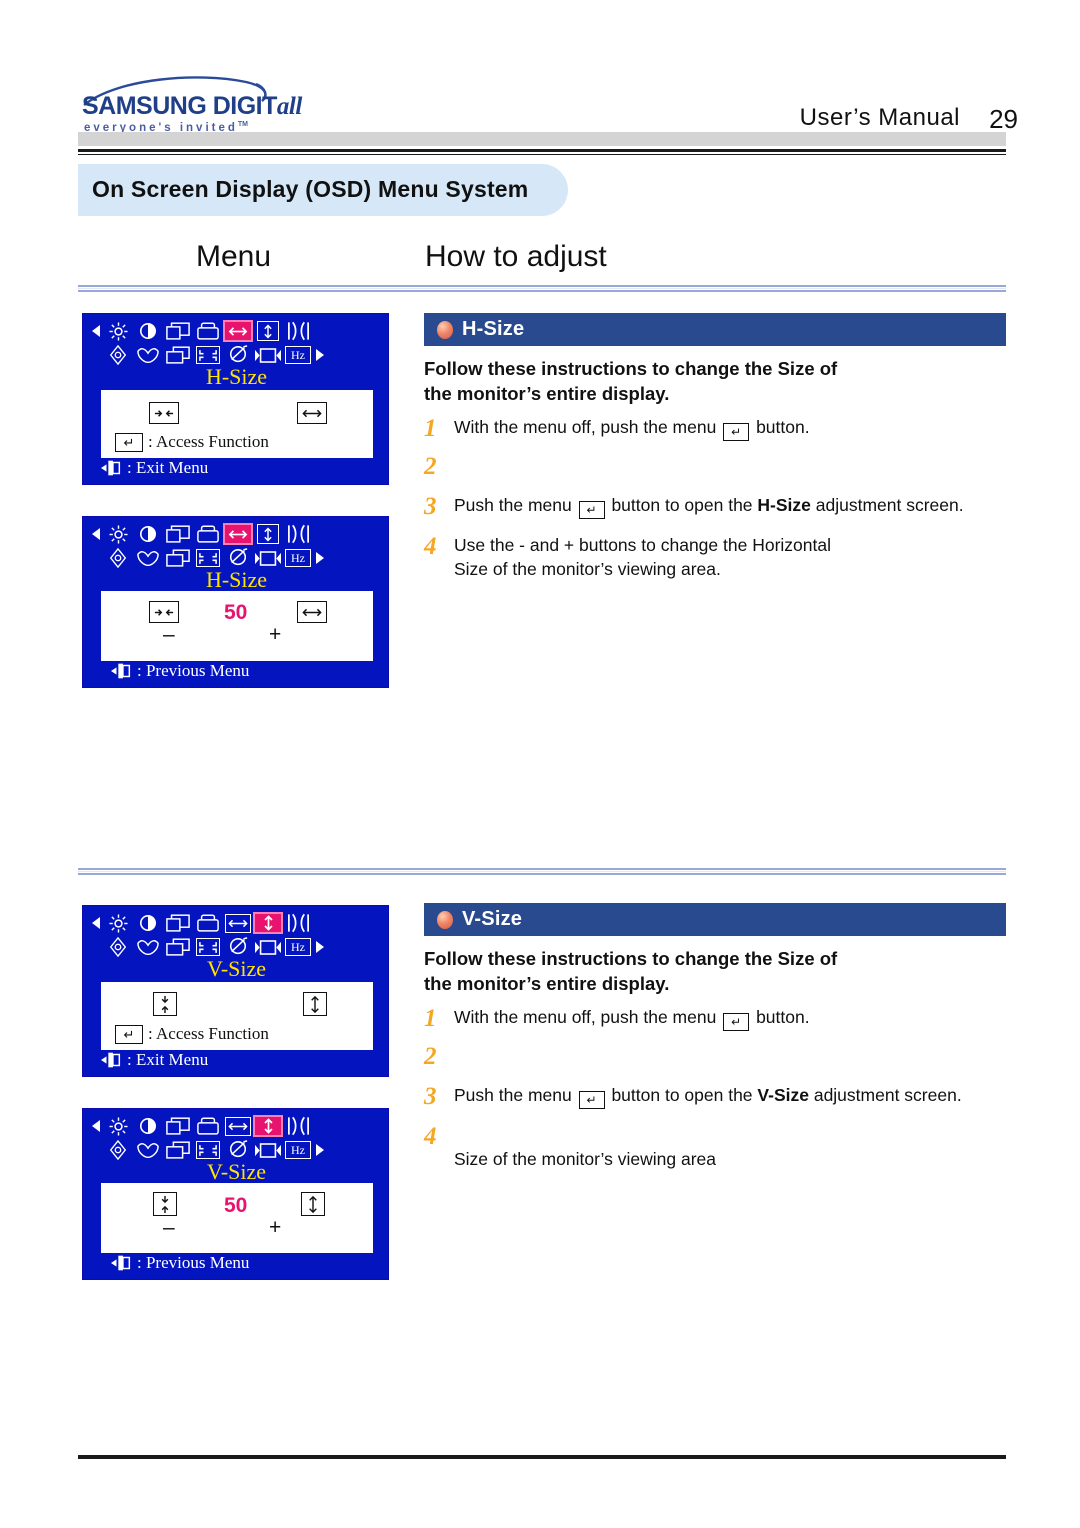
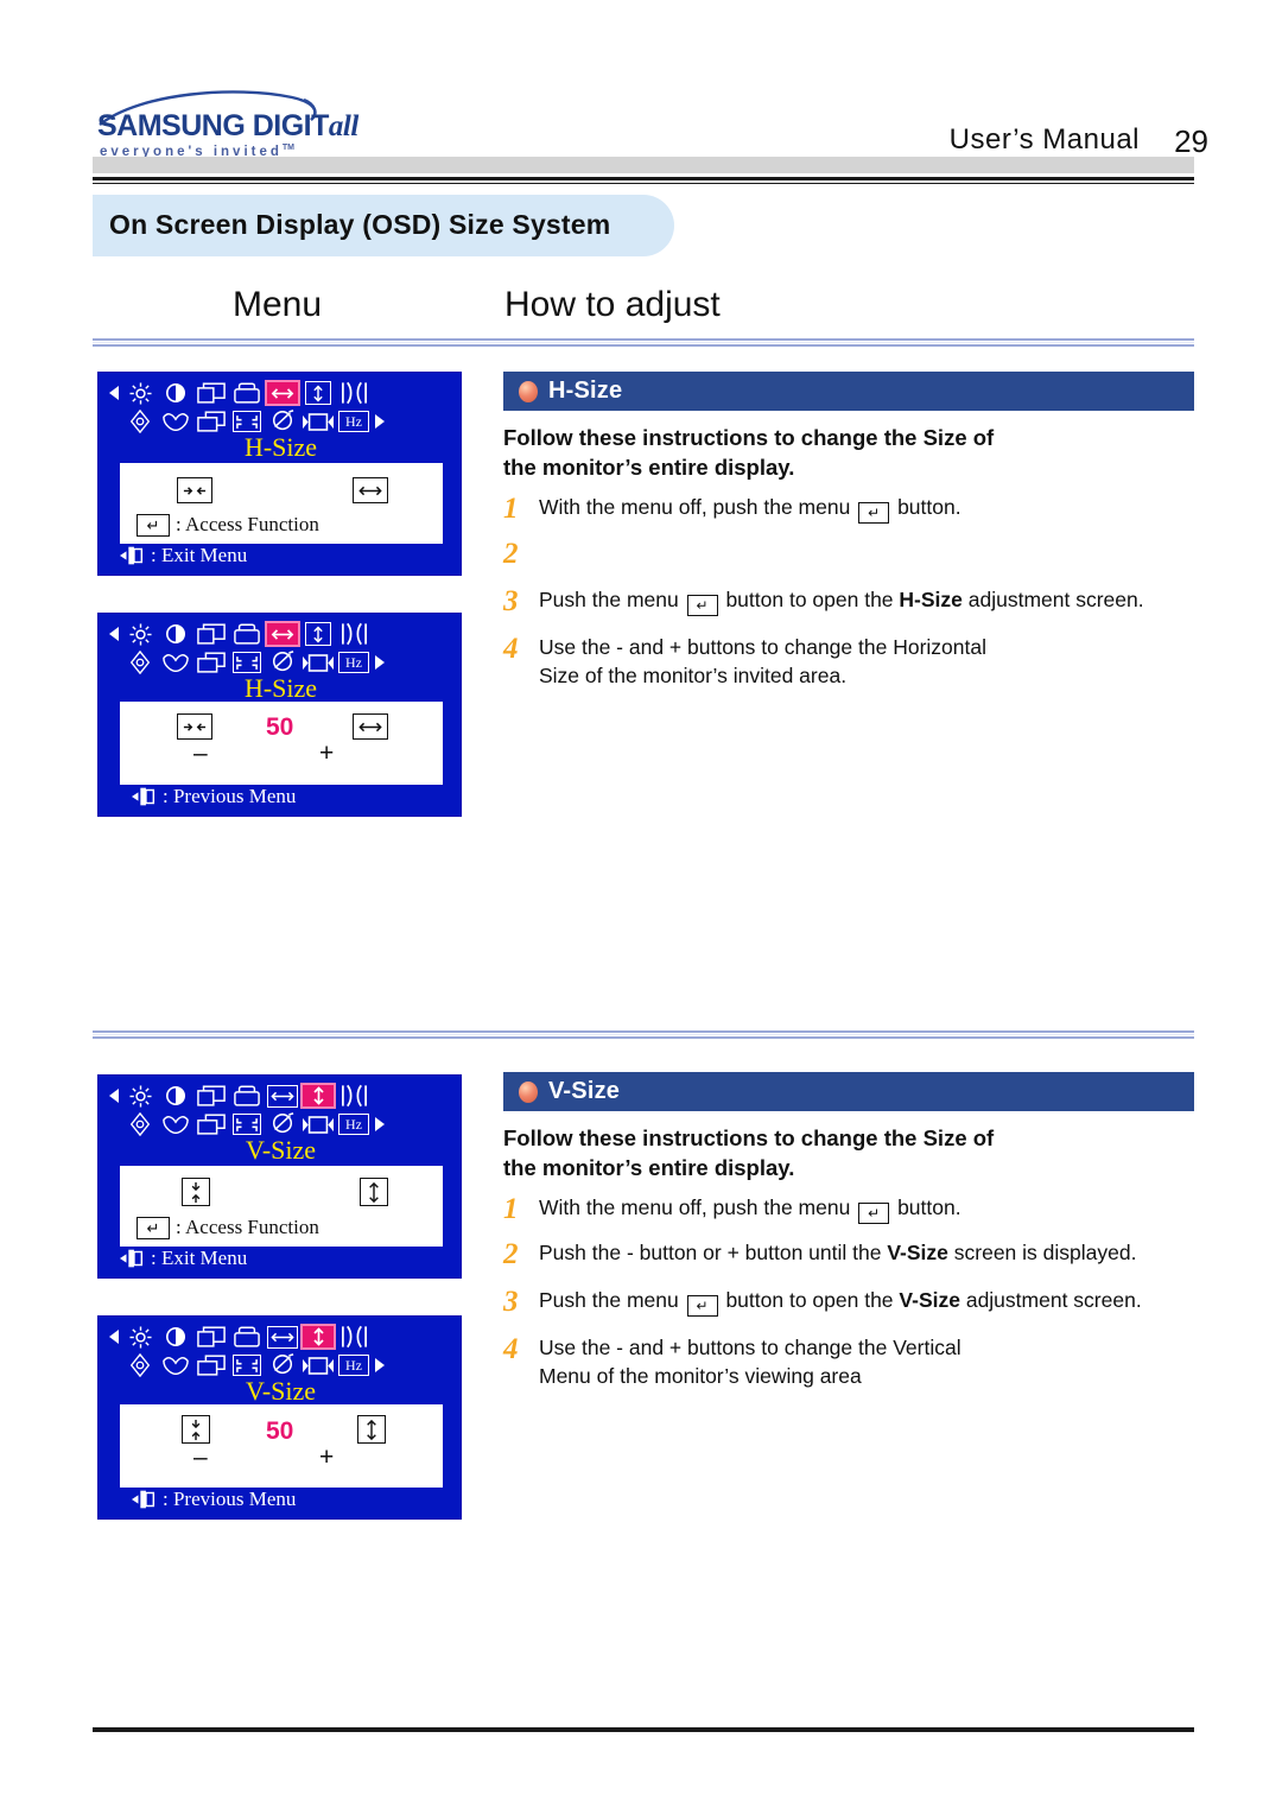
  SAMSUNG DIGITall
  everyone's invited
  User’s Manual
  29
- On Screen Display (OSD) Menu System
+ On Screen Display (OSD) Size System
  Menu
  How to adjust
  Hz
  H-Size
  ↵
  : Access Function
  : Exit Menu
  Hz
  H-Size
  50
  –
  +
  : Previous Menu
  Hz
  V-Size
  ↵
  : Access Function
  : Exit Menu
  Hz
  V-Size
  50
  –
  +
  : Previous Menu
  H-Size
  Follow these instructions to change the Size of
  the monitor’s entire display.
  1
  With the menu off, push the menu ↵ button.
  2
  3
  Push the menu ↵ button to open the H-Size adjustment screen.
  4
  Use the - and + buttons to change the Horizontal
- Size of the monitor’s viewing area.
+ Size of the monitor’s invited area.
  V-Size
  Follow these instructions to change the Size of
  the monitor’s entire display.
  1
  With the menu off, push the menu ↵ button.
  2
+ Push the - button or + button until the V-Size screen is displayed.
  3
  Push the menu ↵ button to open the V-Size adjustment screen.
  4
+ Use the - and + buttons to change the Vertical
- Size of the monitor’s viewing area
+ Menu of the monitor’s viewing area
